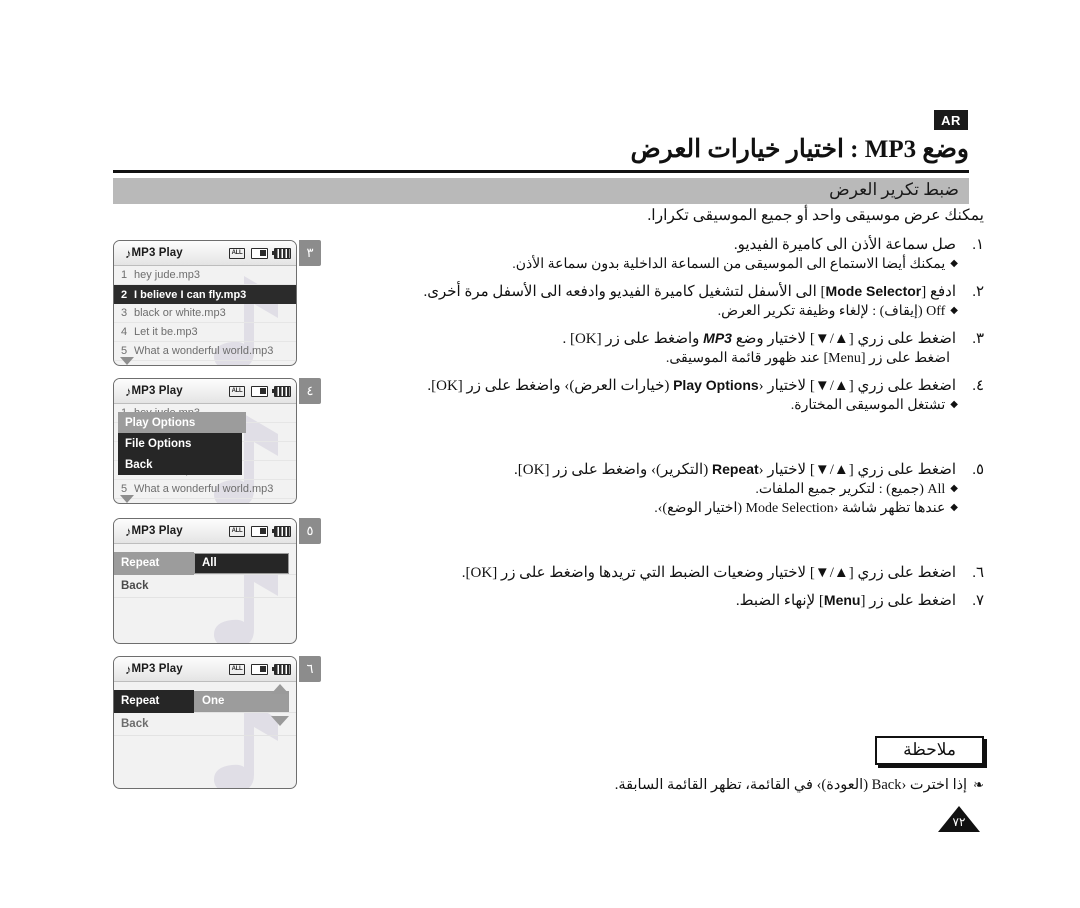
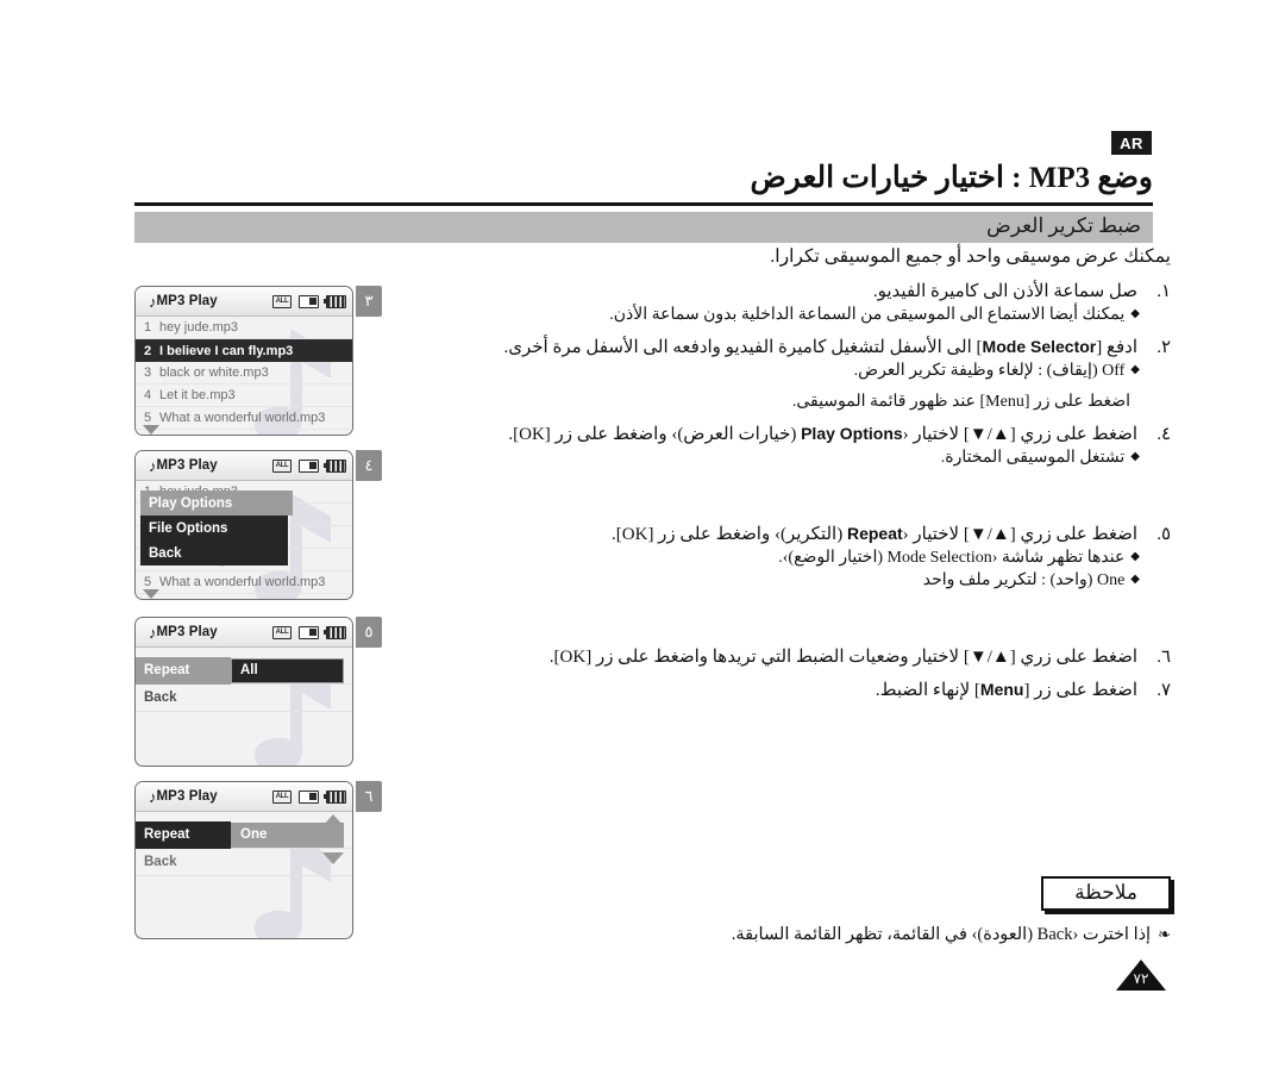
  AR
  وضع MP3 : اختيار خيارات العرض
  ضبط تكرير العرض
  يمكنك عرض موسيقى واحد أو جميع الموسيقى تكرارا.
  ١.
  صل سماعة الأذن الى كاميرة الفيديو.
  ◆يمكنك أيضا الاستماع الى الموسيقى من السماعة الداخلية بدون سماعة الأذن.
  ٢.
  ادفع [Mode Selector] الى الأسفل لتشغيل كاميرة الفيديو وادفعه الى الأسفل مرة أخرى.
  ◆Off (إيقاف) : لإلغاء وظيفة تكرير العرض.
- ٣.
- اضغط على زري [▲/▼] لاختيار وضع MP3 واضغط على زر [OK] .
  اضغط على زر [Menu] عند ظهور قائمة الموسيقى.
  ٤.
  اضغط على زري [▲/▼] لاختيار ‹Play Options (خيارات العرض)› واضغط على زر [OK].
  ◆تشتغل الموسيقى المختارة.
  ٥.
  اضغط على زري [▲/▼] لاختيار ‹Repeat (التكرير)› واضغط على زر [OK].
- ◆All (جميع) : لتكرير جميع الملفات.
  ◆عندها تظهر شاشة ‹Mode Selection (اختيار الوضع)›.
+ ◆One (واحد) : لتكرير ملف واحد
  ٦.
  اضغط على زري [▲/▼] لاختيار وضعيات الضبط التي تريدها واضغط على زر [OK].
  ٧.
  اضغط على زر [Menu] لإنهاء الضبط.
  ملاحظة
  ❧إذا اخترت ‹Back (العودة)› في القائمة، تظهر القائمة السابقة.
  ٧٢
  ٣
  ♪
  MP3 Play
  1
  hey jude.mp3
  2
  I believe I can fly.mp3
  3
  black or white.mp3
  4
  Let it be.mp3
  5
  What a wonderful world.mp3
  ٤
  ♪
  MP3 Play
  5
  What a wonderful world.mp3
  Play Options
  File Options
  Back
  ٥
  ♪
  MP3 Play
  Repeat
  All
  Back
  ٦
  ♪
  MP3 Play
  Repeat
  One
  Back
